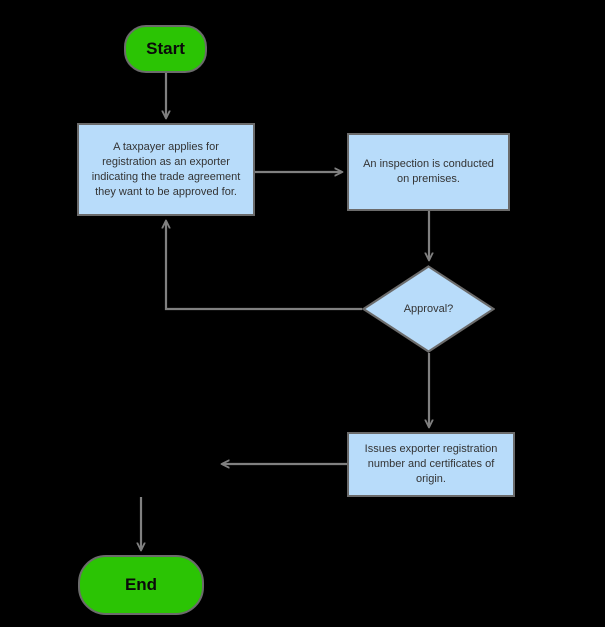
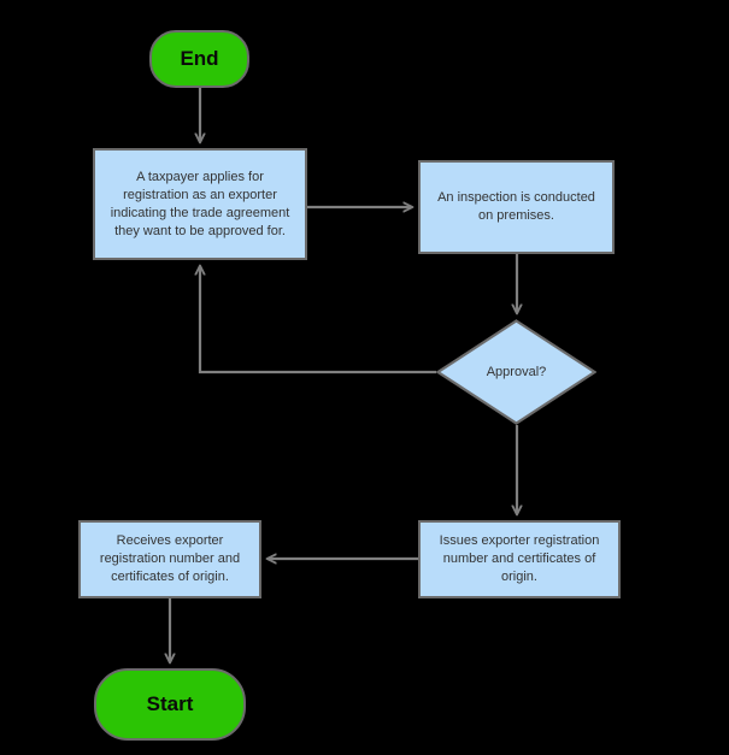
- Start
+ End
  A taxpayer applies for registration as an exporter indicating the trade agreement they want to be approved for.
  An inspection is conducted on premises.
  Approval?
  Issues exporter registration number and certificates of origin.
+ Receives exporter registration number and certificates of origin.
- End
+ Start
